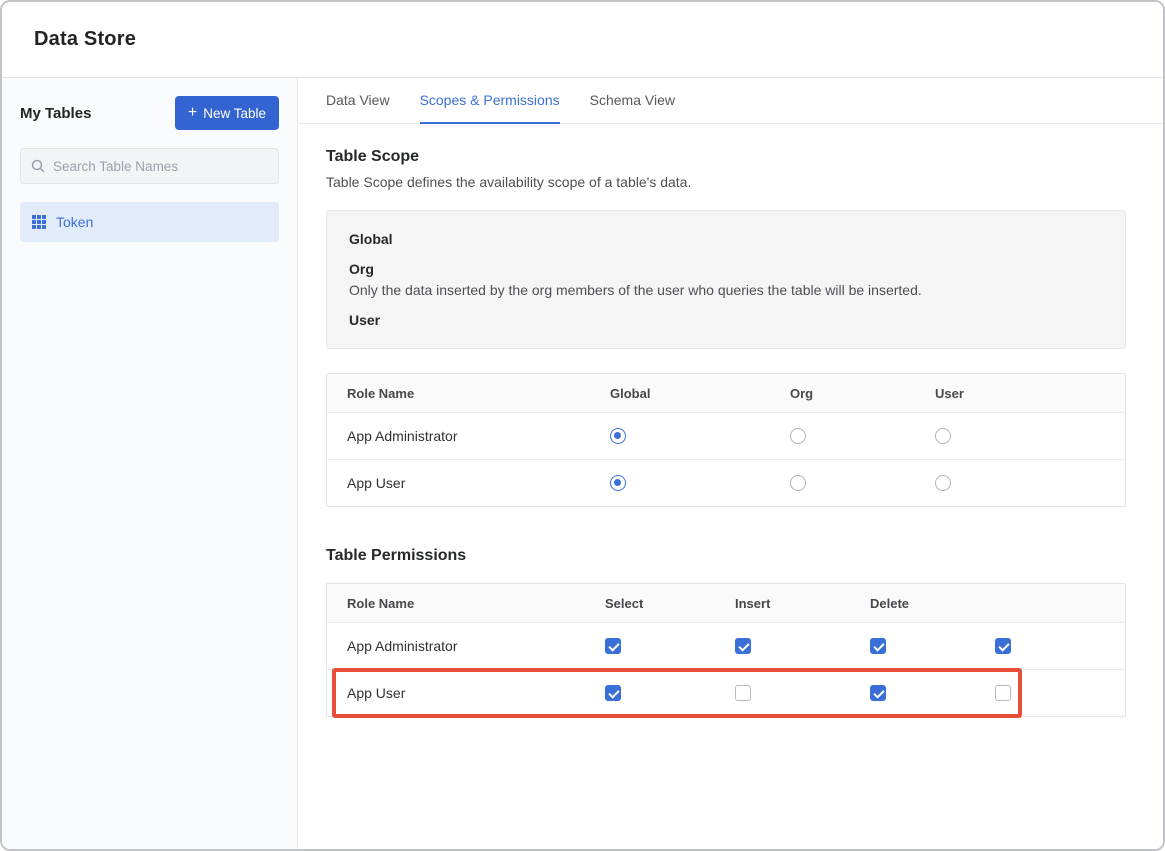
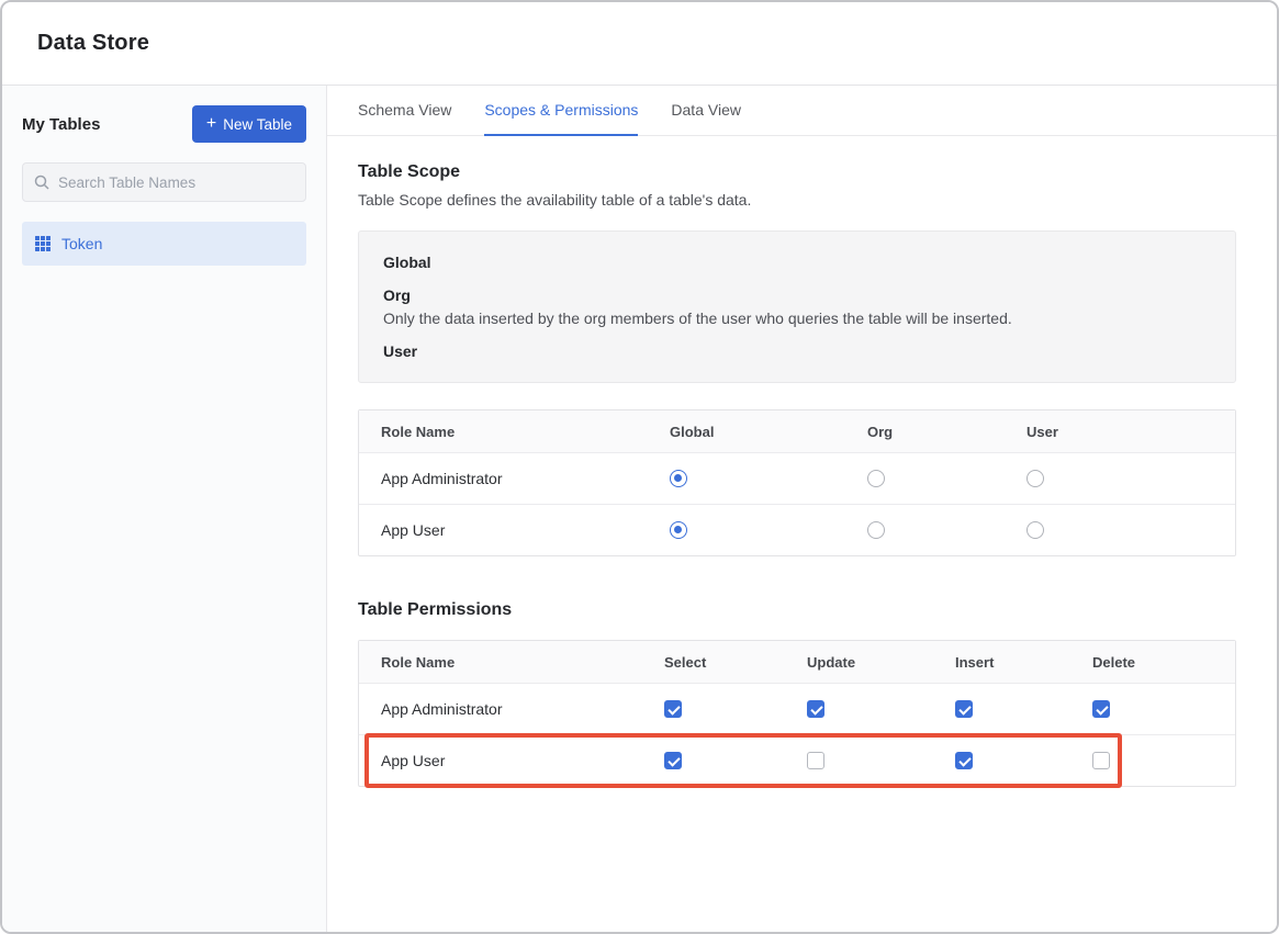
  Data Store
  My Tables
  +
  New Table
  Search Table Names
  Token
- Data View
+ Schema View
  Scopes & Permissions
- Schema View
+ Data View
  Table Scope
- Table Scope defines the availability scope of a table's data.
+ Table Scope defines the availability table of a table's data.
  Global
  Org
  Only the data inserted by the org members of the user who queries the table will be inserted.
  User
  Role Name
  Global
  Org
  User
  App Administrator
  App User
  Table Permissions
  Role Name
  Select
+ Update
  Insert
  Delete
  App Administrator
  App User
